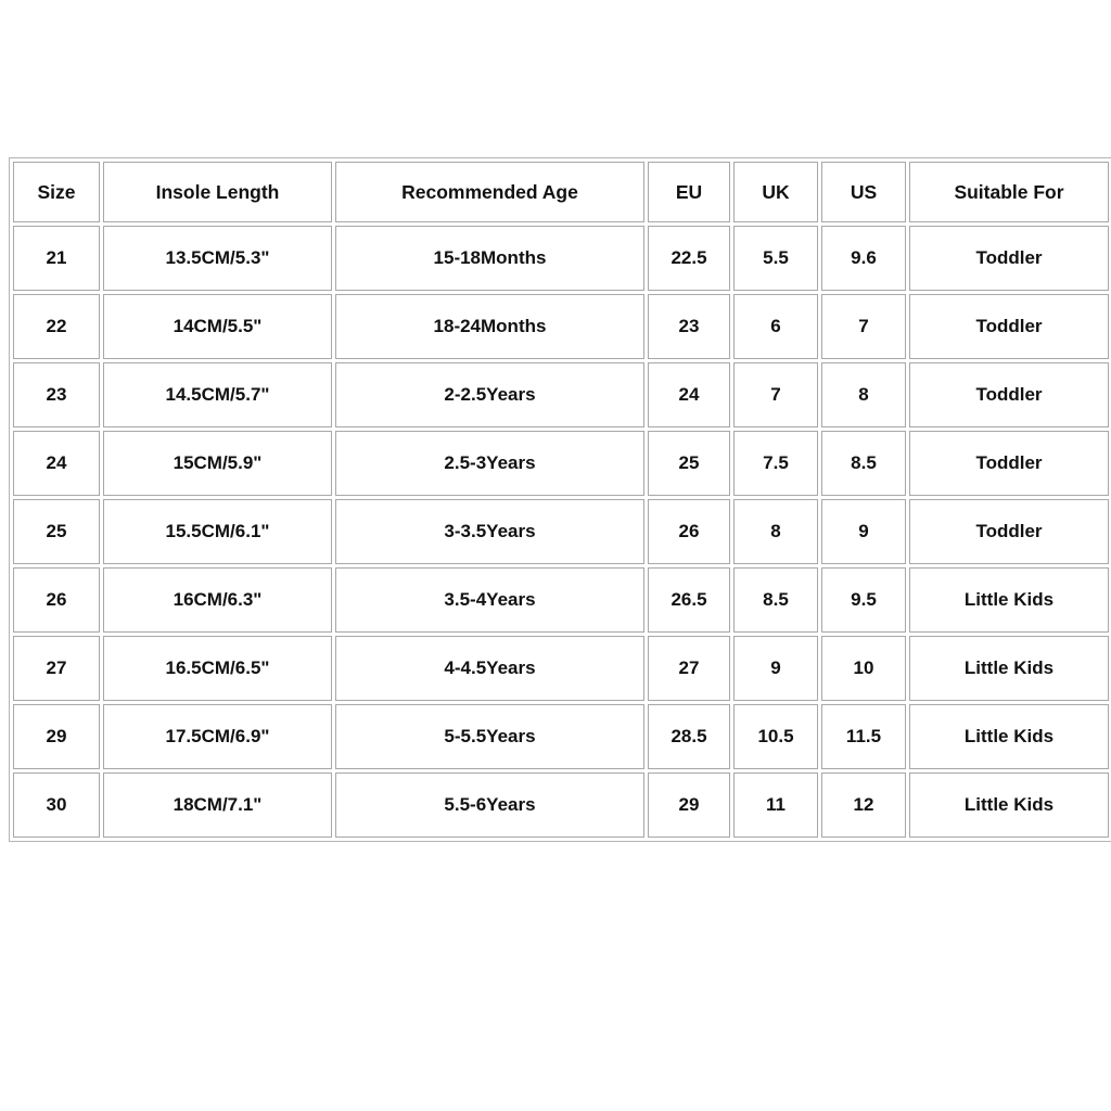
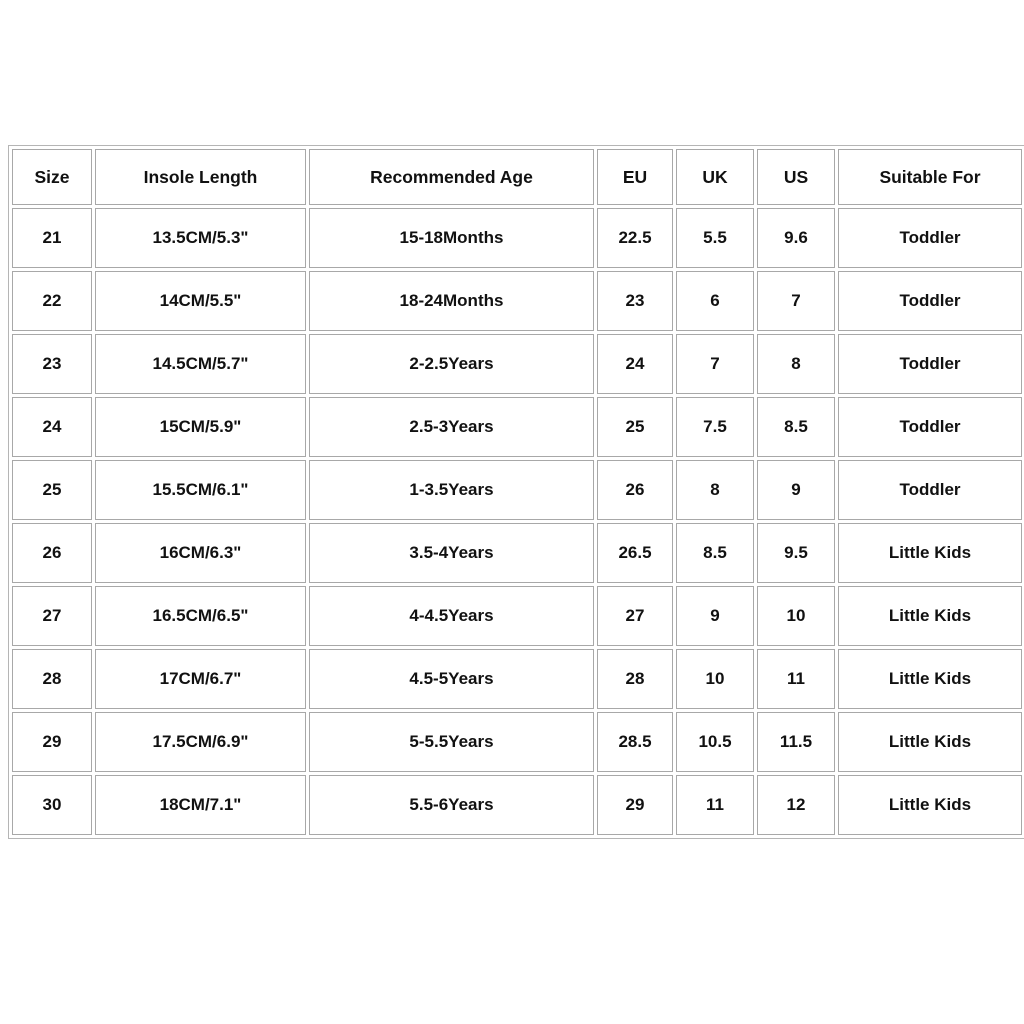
  Size	Insole Length	Recommended Age	EU	UK	US	Suitable For
  21	13.5CM/5.3"	15-18Months	22.5	5.5	9.6	Toddler
  22	14CM/5.5"	18-24Months	23	6	7	Toddler
  23	14.5CM/5.7"	2-2.5Years	24	7	8	Toddler
  24	15CM/5.9"	2.5-3Years	25	7.5	8.5	Toddler
- 25	15.5CM/6.1"	3-3.5Years	26	8	9	Toddler
+ 25	15.5CM/6.1"	1-3.5Years	26	8	9	Toddler
  26	16CM/6.3"	3.5-4Years	26.5	8.5	9.5	Little Kids
  27	16.5CM/6.5"	4-4.5Years	27	9	10	Little Kids
+ 28	17CM/6.7"	4.5-5Years	28	10	11	Little Kids
  29	17.5CM/6.9"	5-5.5Years	28.5	10.5	11.5	Little Kids
  30	18CM/7.1"	5.5-6Years	29	11	12	Little Kids
